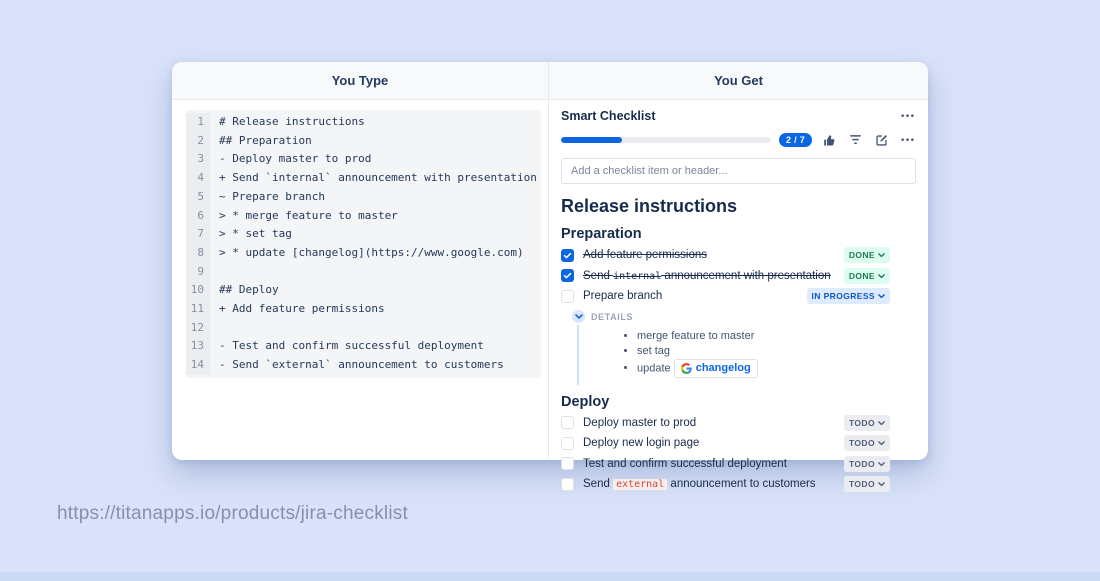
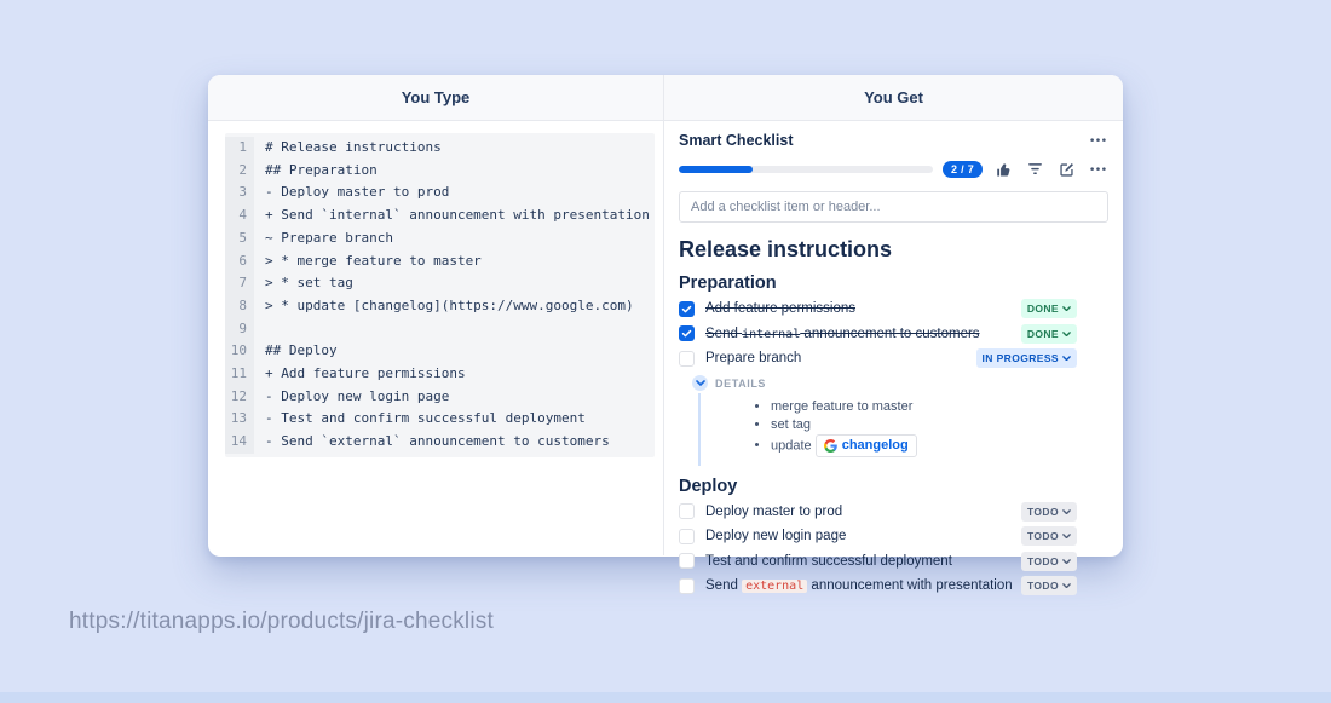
  You Type
  You Get
  1
  # Release instructions
  2
  ## Preparation
  3
  - Deploy master to prod
  4
  + Send `internal` announcement with presentation
  5
  ~ Prepare branch
  6
  > * merge feature to master
  7
  > * set tag
  8
  > * update [changelog](https://www.google.com)
  9
  10
  ## Deploy
  11
  + Add feature permissions
  12
+ - Deploy new login page
  13
  - Test and confirm successful deployment
  14
  - Send `external` announcement to customers
  Smart Checklist
  2 / 7
  Add a checklist item or header...
  Release instructions
  Preparation
  Add feature permissions
  DONE
- Send internal announcement with presentation
+ Send internal announcement to customers
  DONE
  Prepare branch
  IN PROGRESS
  DETAILS
  merge feature to master
  set tag
  update
  changelog
  Deploy
  Deploy master to prod
  TODO
  Deploy new login page
  TODO
  Test and confirm successful deployment
  TODO
- Send external announcement to customers
+ Send external announcement with presentation
  TODO
  https://titanapps.io/products/jira-checklist
